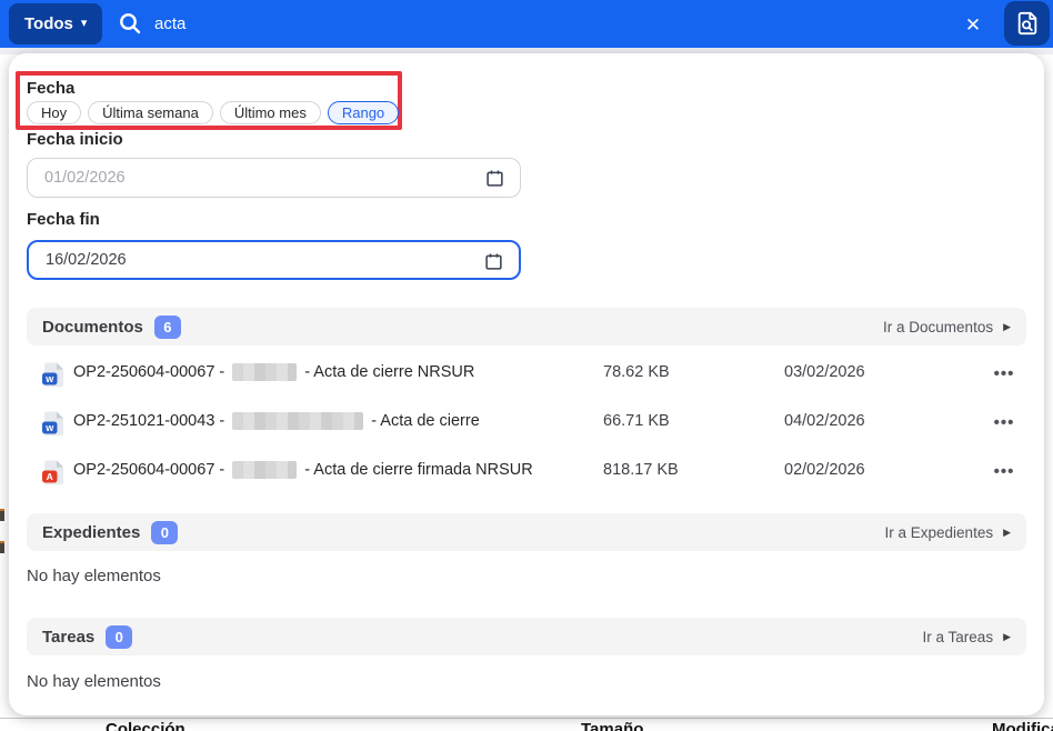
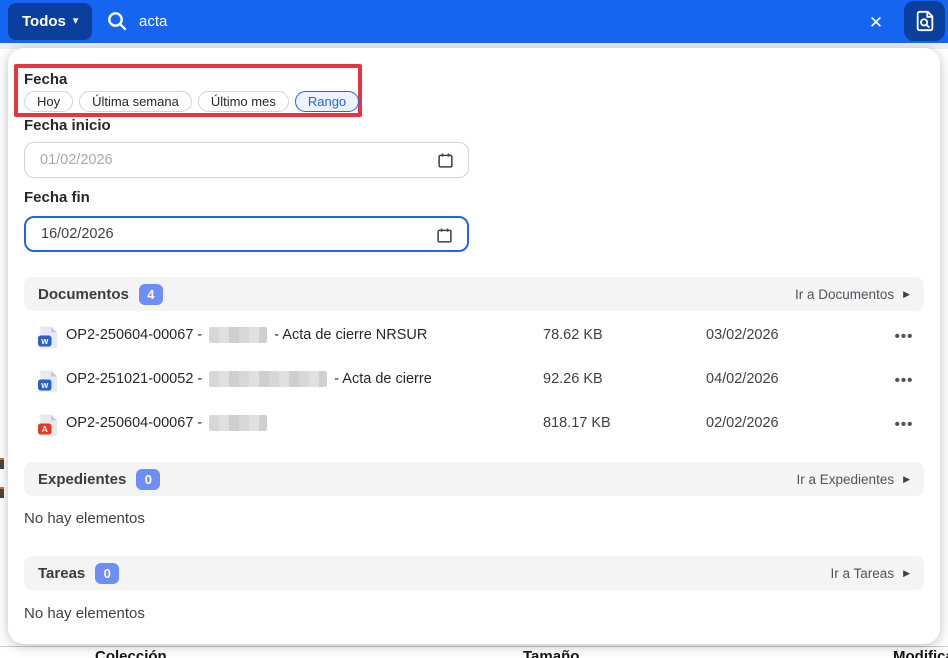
  Colección
  Tamaño
  Modific
  Todos
  ▾
  acta
  ✕
  Fecha
  Hoy
  Última semana
  Último mes
  Rango
  Fecha inicio
  01/02/2026
  Fecha fin
  16/02/2026
  Documentos
- 6
+ 4
  Ir a Documentos
  ▶
  w
  OP2-250604-00067 -
  - Acta de cierre NRSUR
  78.62 KB
  03/02/2026
  •••
  w
- OP2-251021-00043 -
+ OP2-251021-00052 -
  - Acta de cierre
- 66.71 KB
+ 92.26 KB
  04/02/2026
  •••
  A
  OP2-250604-00067 -
- - Acta de cierre firmada NRSUR
  818.17 KB
  02/02/2026
  •••
  Expedientes
  0
  Ir a Expedientes
  ▶
  No hay elementos
  Tareas
  0
  Ir a Tareas
  ▶
  No hay elementos
